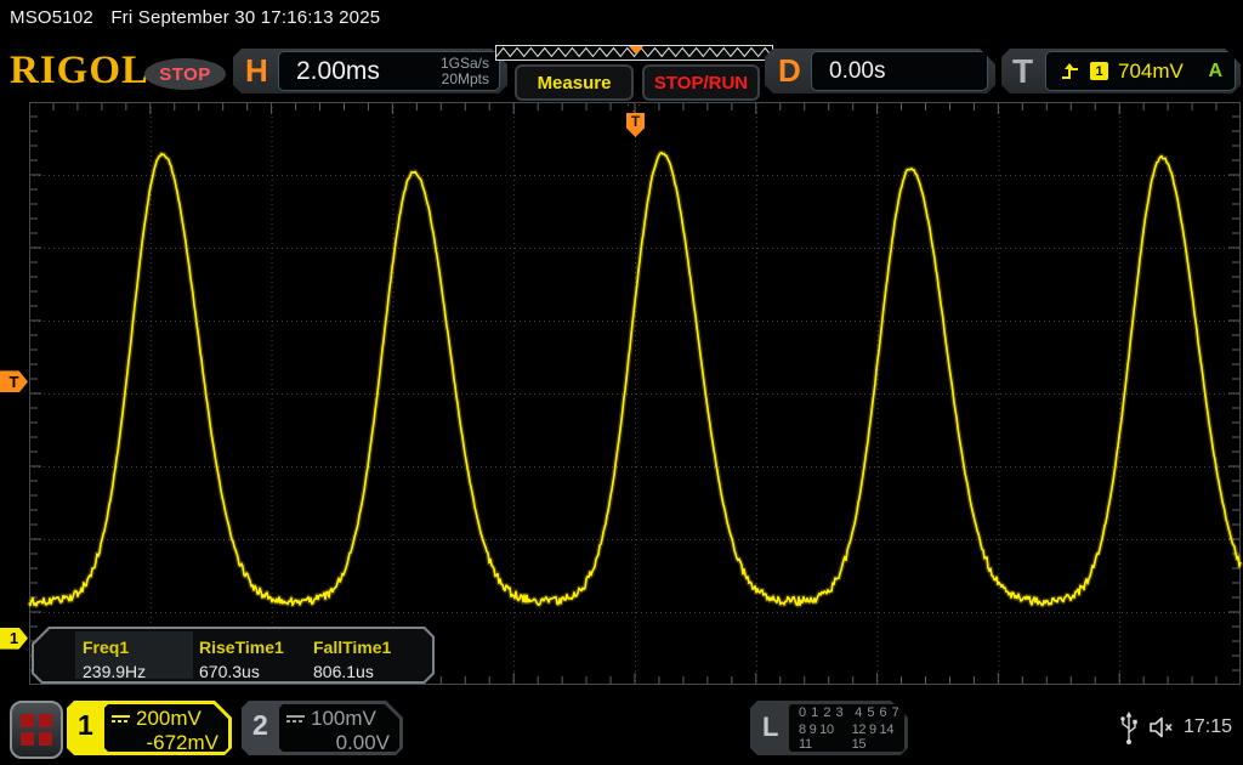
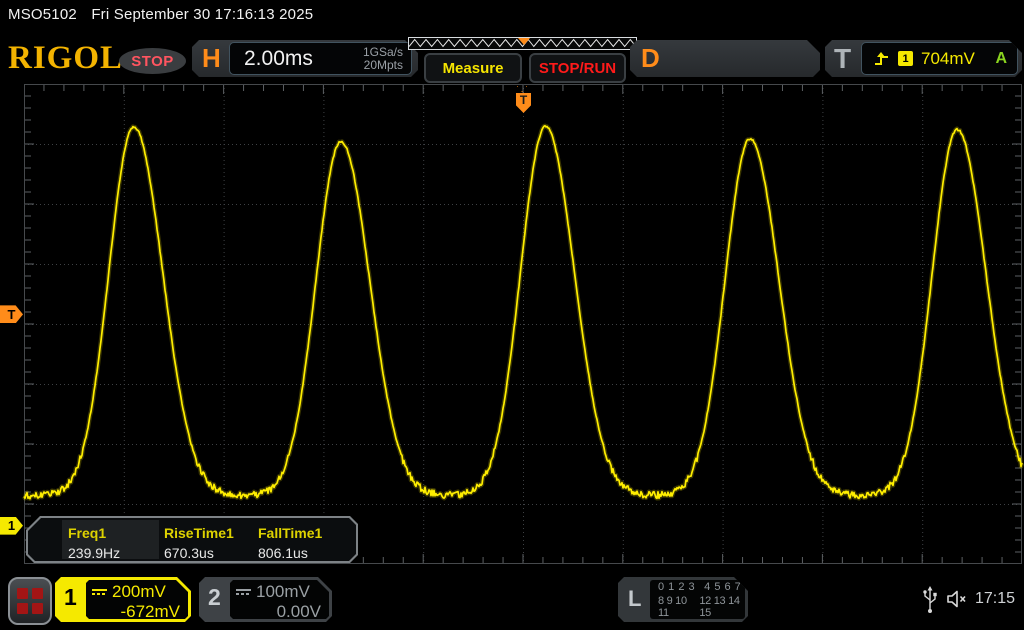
  MSO5102 Fri September 30 17:16:13 2025
  RIGOL
  STOP
  H
  2.00ms
  1GSa/s
  20Mpts
  Measure
  STOP/RUN
  D
- 0.00s
  T
  1
  704mV
  A
  T
  T
  1
  Freq1
  239.9Hz
  RiseTime1
  670.3us
  FallTime1
  806.1us
  1
  200mV
  -672mV
  2
  100mV
  0.00V
  L
  0 1 2 3
  4 5 6 7
  8 9 10 11
- 12 9 14 15
+ 12 13 14 15
  17:15
